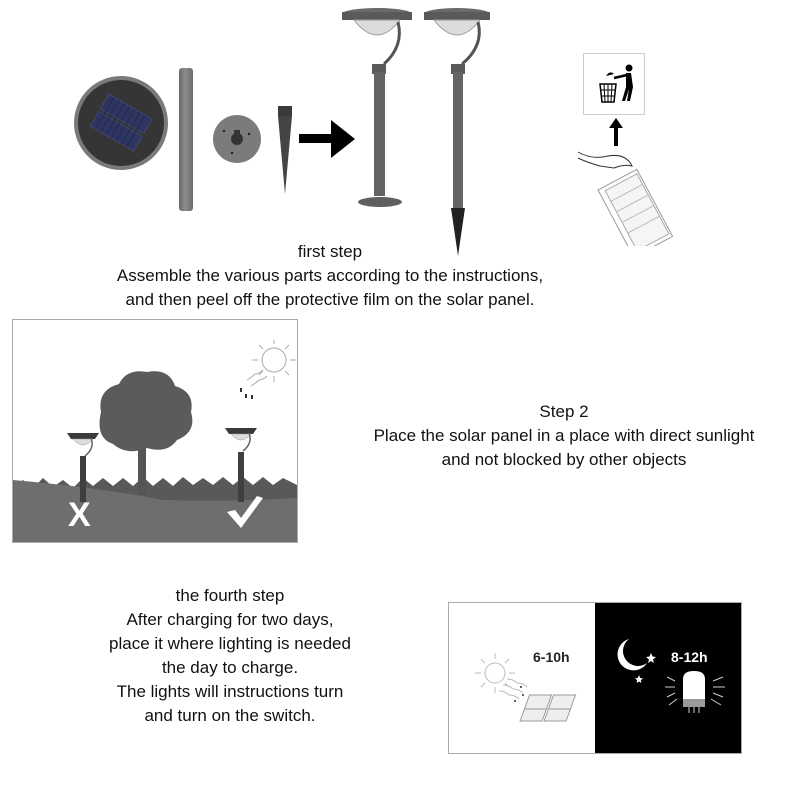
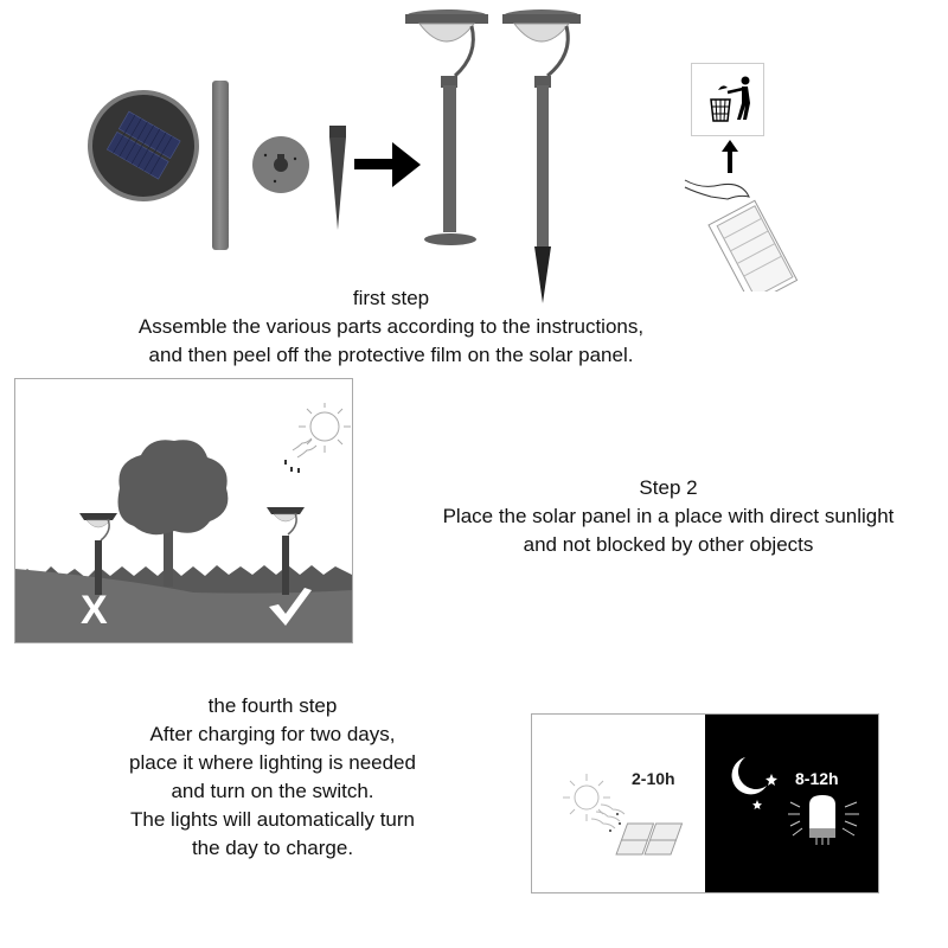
  first step
  Assemble the various parts according to the instructions,
  and then peel off the protective film on the solar panel.
  X
  Step 2
  Place the solar panel in a place with direct sunlight
  and not blocked by other objects
  the fourth step
  After charging for two days,
  place it where lighting is needed
- the day to charge.
+ and turn on the switch.
- The lights will instructions turn
+ The lights will automatically turn
- and turn on the switch.
+ the day to charge.
- 6-10h
+ 2-10h
  8-12h
